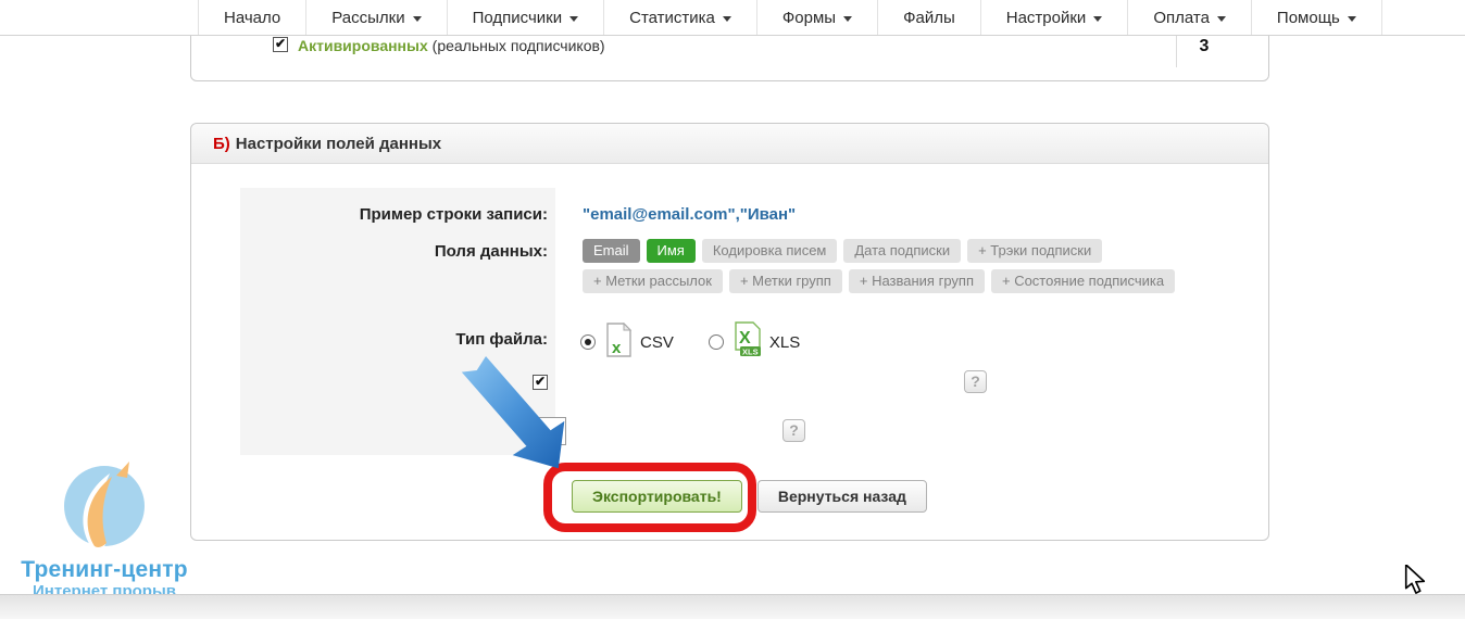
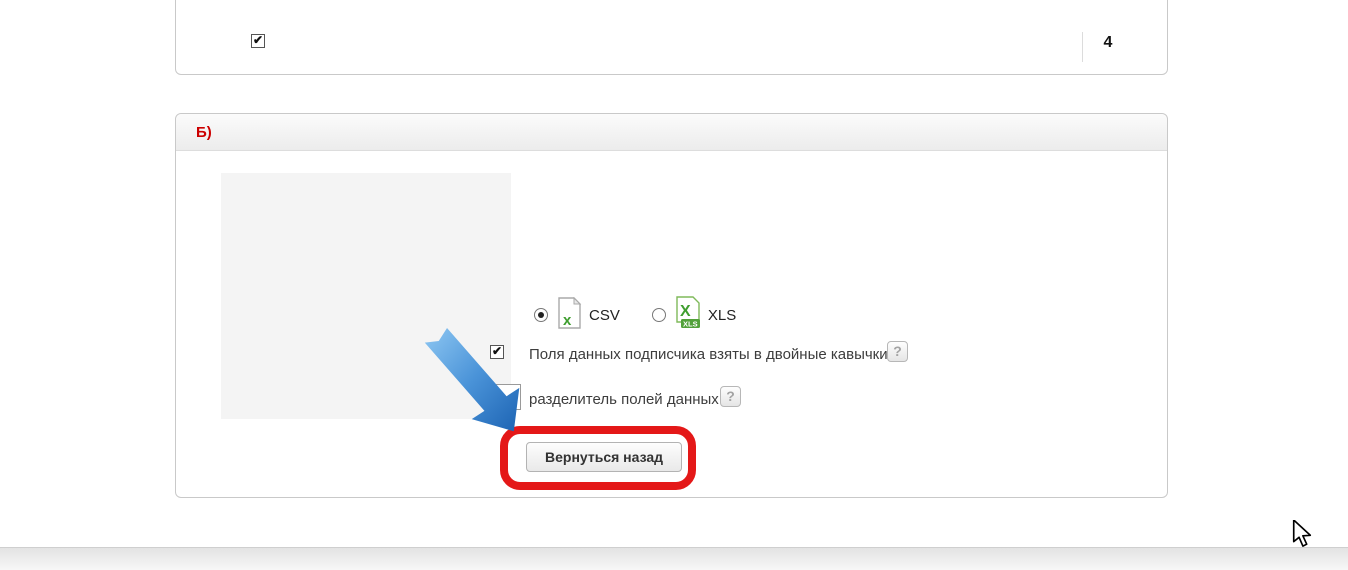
- Начало
- Рассылки
- Подписчики
- Статистика
- Формы
- Файлы
- Настройки
- Оплата
- Помощь
- Активированных (реальных подписчиков)
- 3
+ 4
  Б)
- Настройки полей данных
- Пример строки записи:
- "email@email.com","Иван"
- Поля данных:
- Email
- Имя
- Кодировка писем
- Дата подписки
- + Трэки подписки
- + Метки рассылок
- + Метки групп
- + Названия групп
- + Состояние подписчика
- Тип файла:
  x
  CSV
  X
  XLS
  XLS
+ Поля данных подписчика взяты в двойные кавычки
  ?
+ разделитель полей данных
  ?
- Экспортировать!
  Вернуться назад
- Тренинг-центр
- Интернет прорыв
